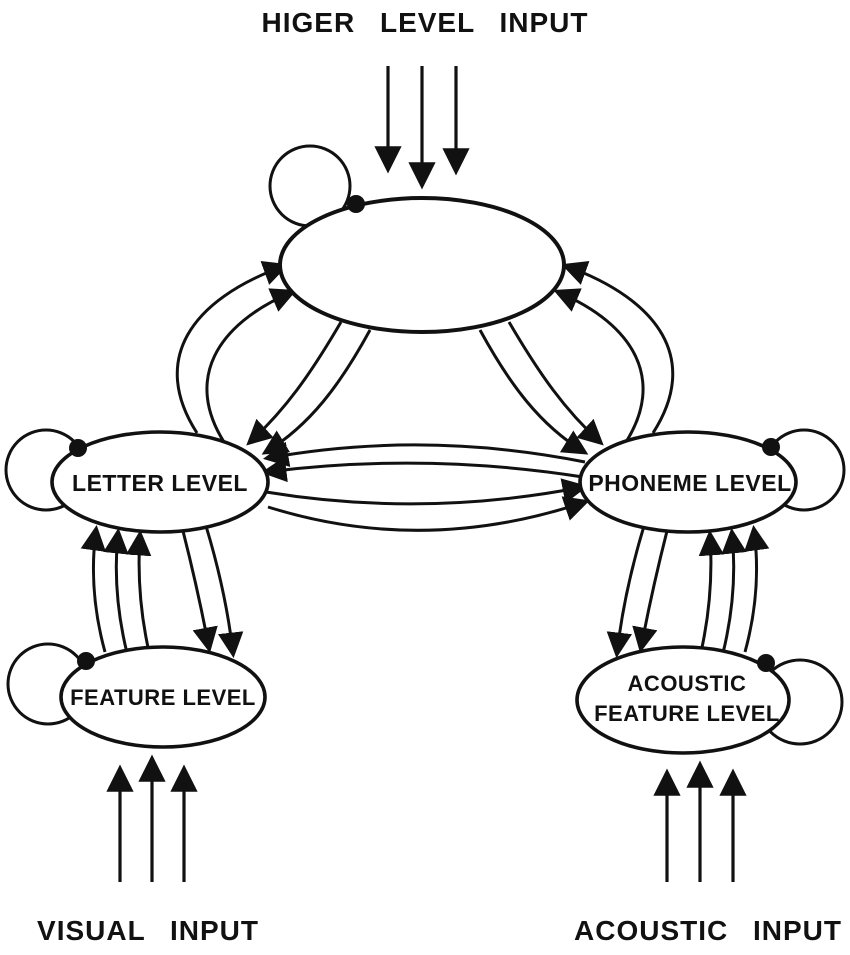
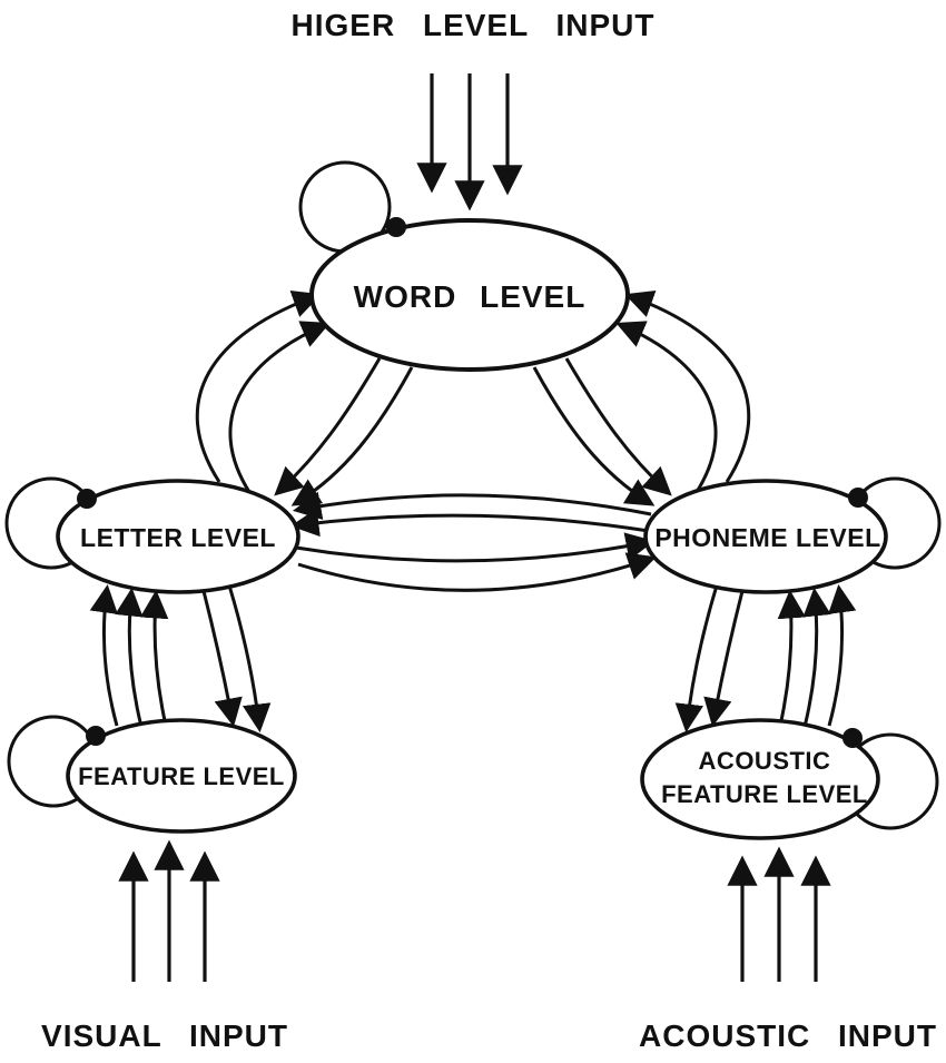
  HIGER LEVEL INPUT
+ WORD LEVEL
  LETTER LEVEL
  PHONEME LEVEL
  FEATURE LEVEL
  ACOUSTIC
  FEATURE LEVEL
  VISUAL INPUT
  ACOUSTIC INPUT
